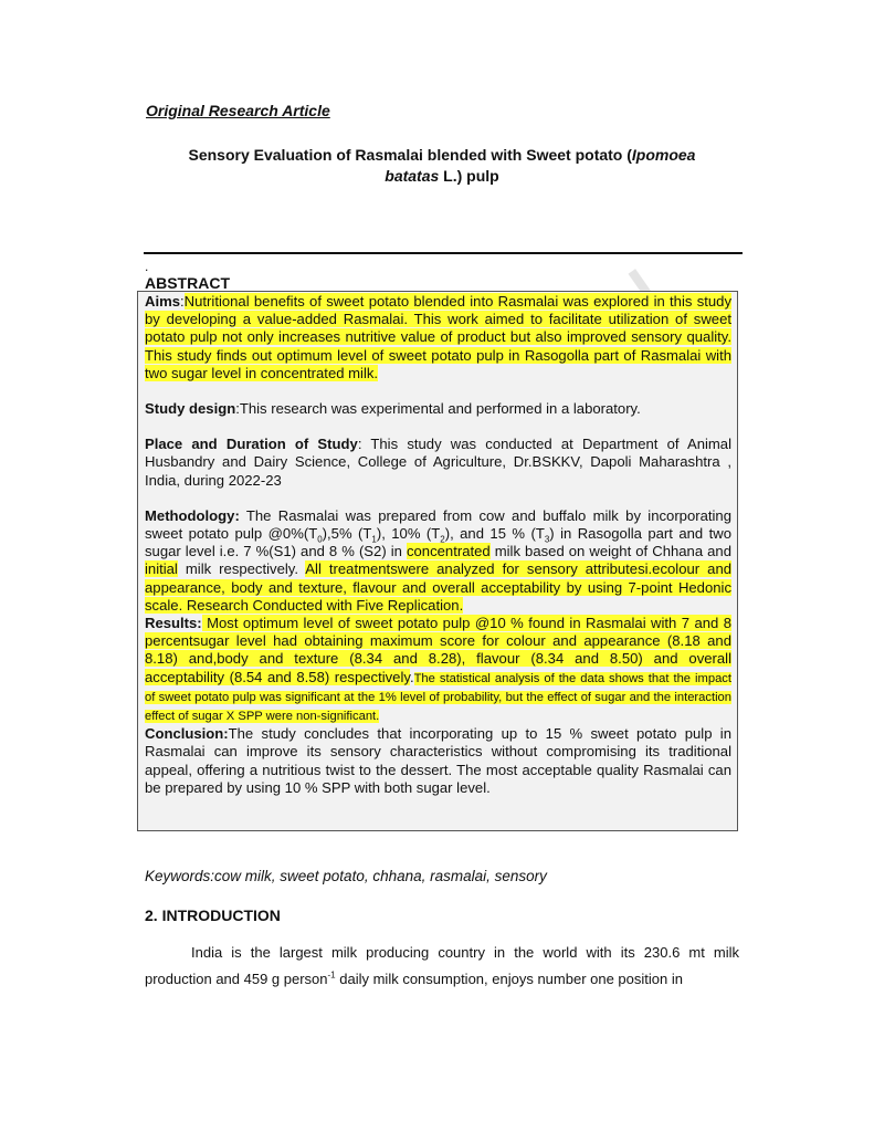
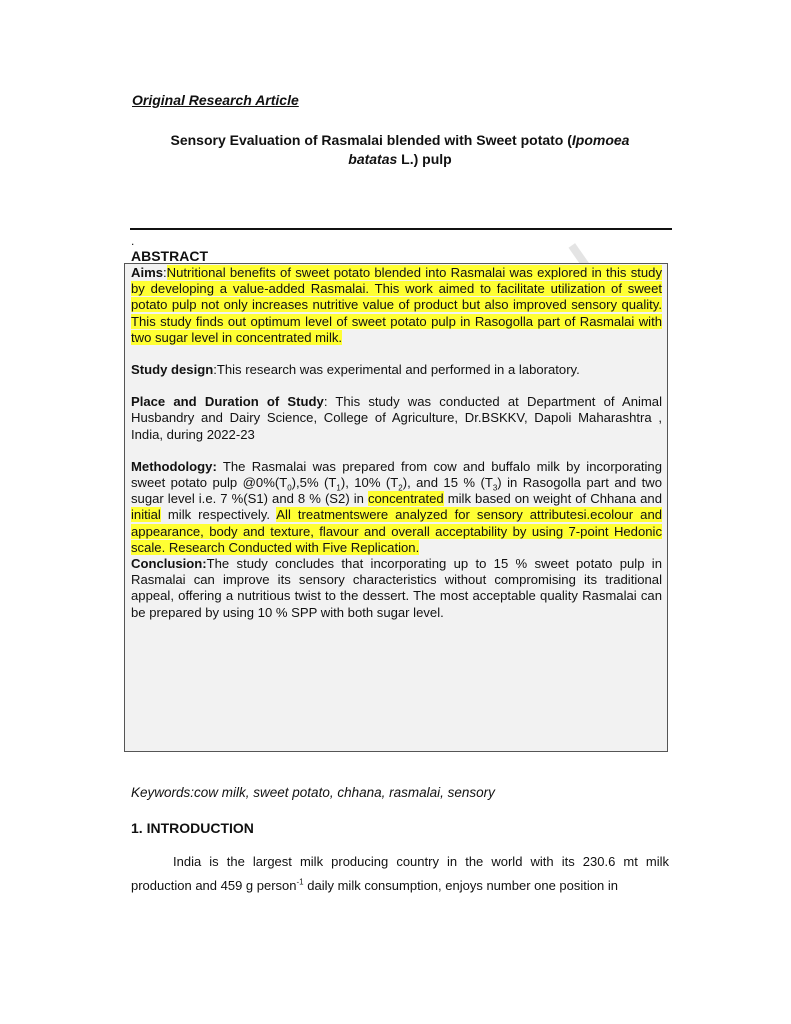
  Original Research Article
  Sensory Evaluation of Rasmalai blended with Sweet potato (Ipomoea
  batatas L.) pulp
  .
  ABSTRACT
  Aims:Nutritional benefits of sweet potato blended into Rasmalai was explored in this study by developing a value-added Rasmalai. This work aimed to facilitate utilization of sweet potato pulp not only increases nutritive value of product but also improved sensory quality. This study finds out optimum level of sweet potato pulp in Rasogolla part of Rasmalai with two sugar level in concentrated milk.
  Study design:This research was experimental and performed in a laboratory.
  Place and Duration of Study: This study was conducted at Department of Animal Husbandry and Dairy Science, College of Agriculture, Dr.BSKKV, Dapoli Maharashtra , India, during 2022-23
  Methodology: The Rasmalai was prepared from cow and buffalo milk by incorporating sweet potato pulp @0%(T0),5% (T1), 10% (T2), and 15 % (T3) in Rasogolla part and two sugar level i.e. 7 %(S1) and 8 % (S2) in concentrated milk based on weight of Chhana and initial milk respectively. All treatmentswere analyzed for sensory attributesi.ecolour and appearance, body and texture, flavour and overall acceptability by using 7-point Hedonic scale. Research Conducted with Five Replication.
- Results: Most optimum level of sweet potato pulp @10 % found in Rasmalai with 7 and 8 percentsugar level had obtaining maximum score for colour and appearance (8.18 and 8.18) and,body and texture (8.34 and 8.28), flavour (8.34 and 8.50) and overall acceptability (8.54 and 8.58) respectively.The statistical analysis of the data shows that the impact of sweet potato pulp was significant at the 1% level of probability, but the effect of sugar and the interaction effect of sugar X SPP were non-significant.
  Conclusion:The study concludes that incorporating up to 15 % sweet potato pulp in Rasmalai can improve its sensory characteristics without compromising its traditional appeal, offering a nutritious twist to the dessert. The most acceptable quality Rasmalai can be prepared by using 10 % SPP with both sugar level.
  Keywords:cow milk, sweet potato, chhana, rasmalai, sensory
- 2. INTRODUCTION
+ 1. INTRODUCTION
  India is the largest milk producing country in the world with its 230.6 mt milk production and 459 g person-1 daily milk consumption, enjoys number one position in
